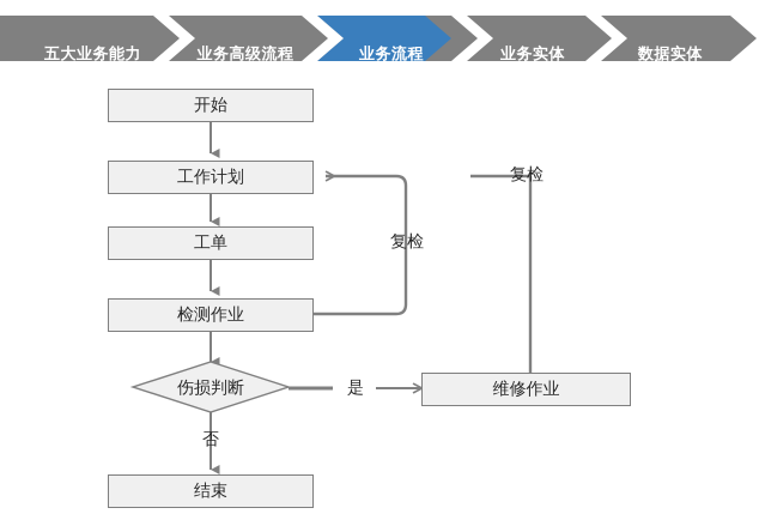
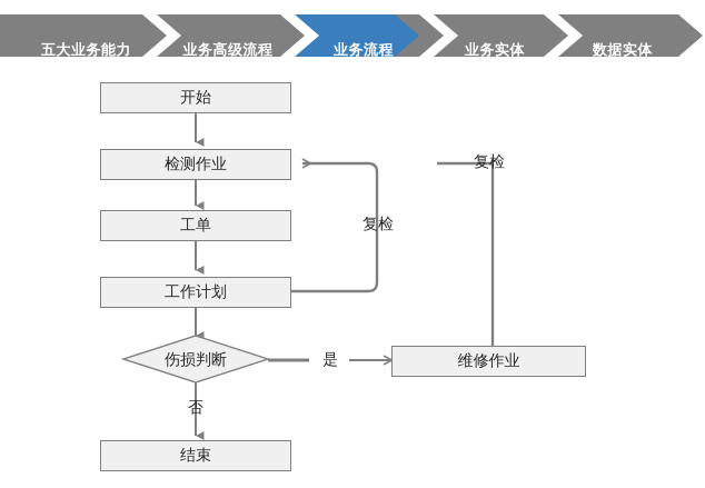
  五大业务能力
  业务高级流程
  业务流程
  业务实体
  数据实体
  开始
- 工作计划
+ 检测作业
  工单
- 检测作业
+ 工作计划
  伤损判断
  维修作业
  结束
  是
  否
  复检
  复检
